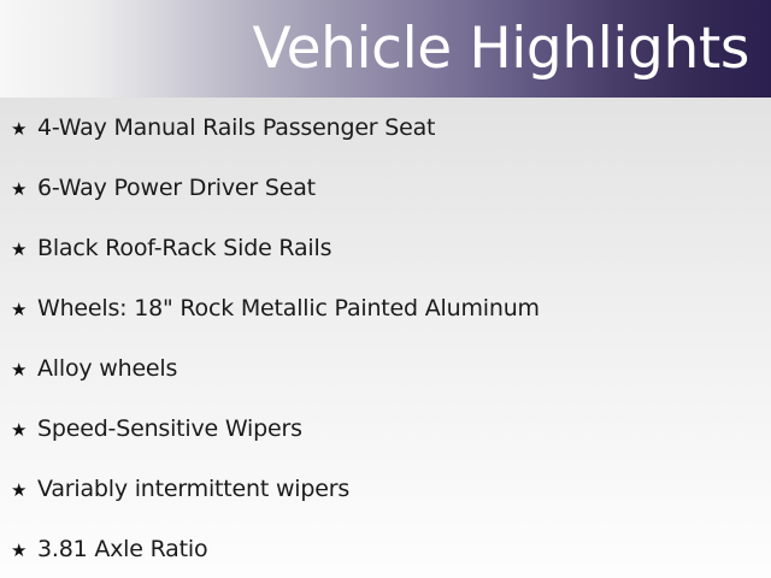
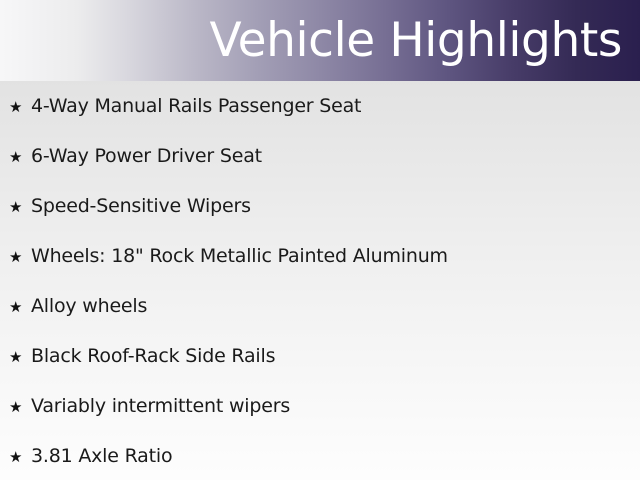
  Vehicle Highlights
  ★
  4-Way Manual Rails Passenger Seat
  ★
  6-Way Power Driver Seat
  ★
- Black Roof-Rack Side Rails
+ Speed-Sensitive Wipers
  ★
  Wheels: 18" Rock Metallic Painted Aluminum
  ★
  Alloy wheels
  ★
- Speed-Sensitive Wipers
+ Black Roof-Rack Side Rails
  ★
  Variably intermittent wipers
  ★
  3.81 Axle Ratio
